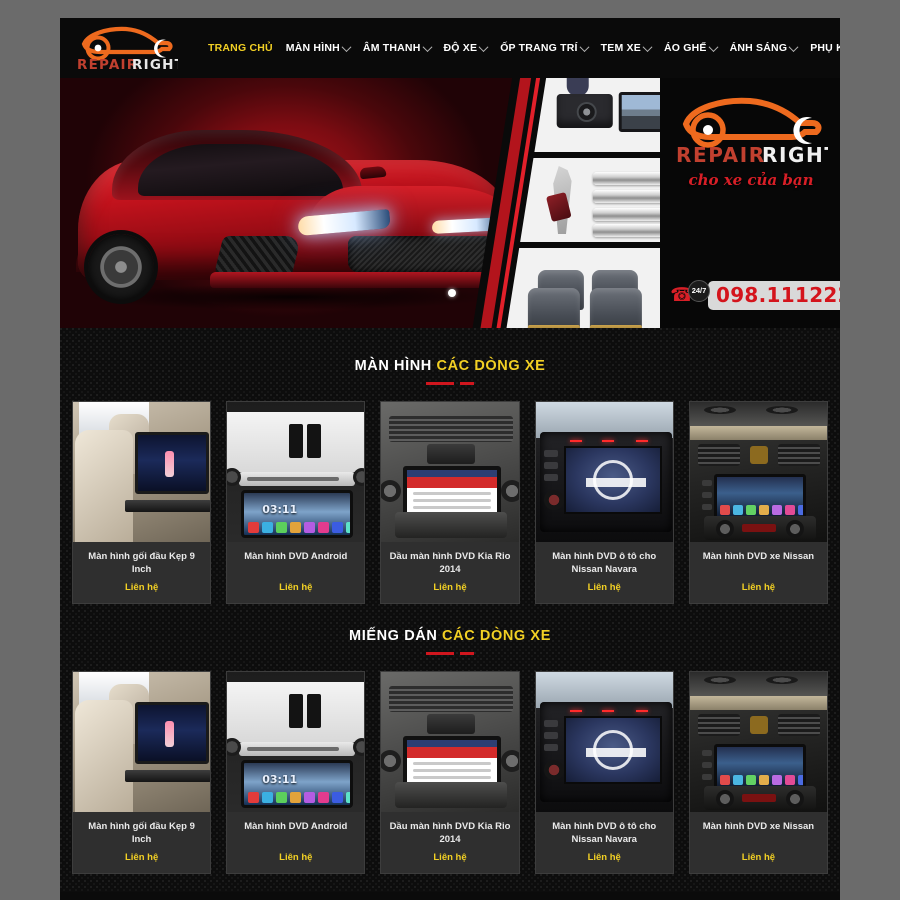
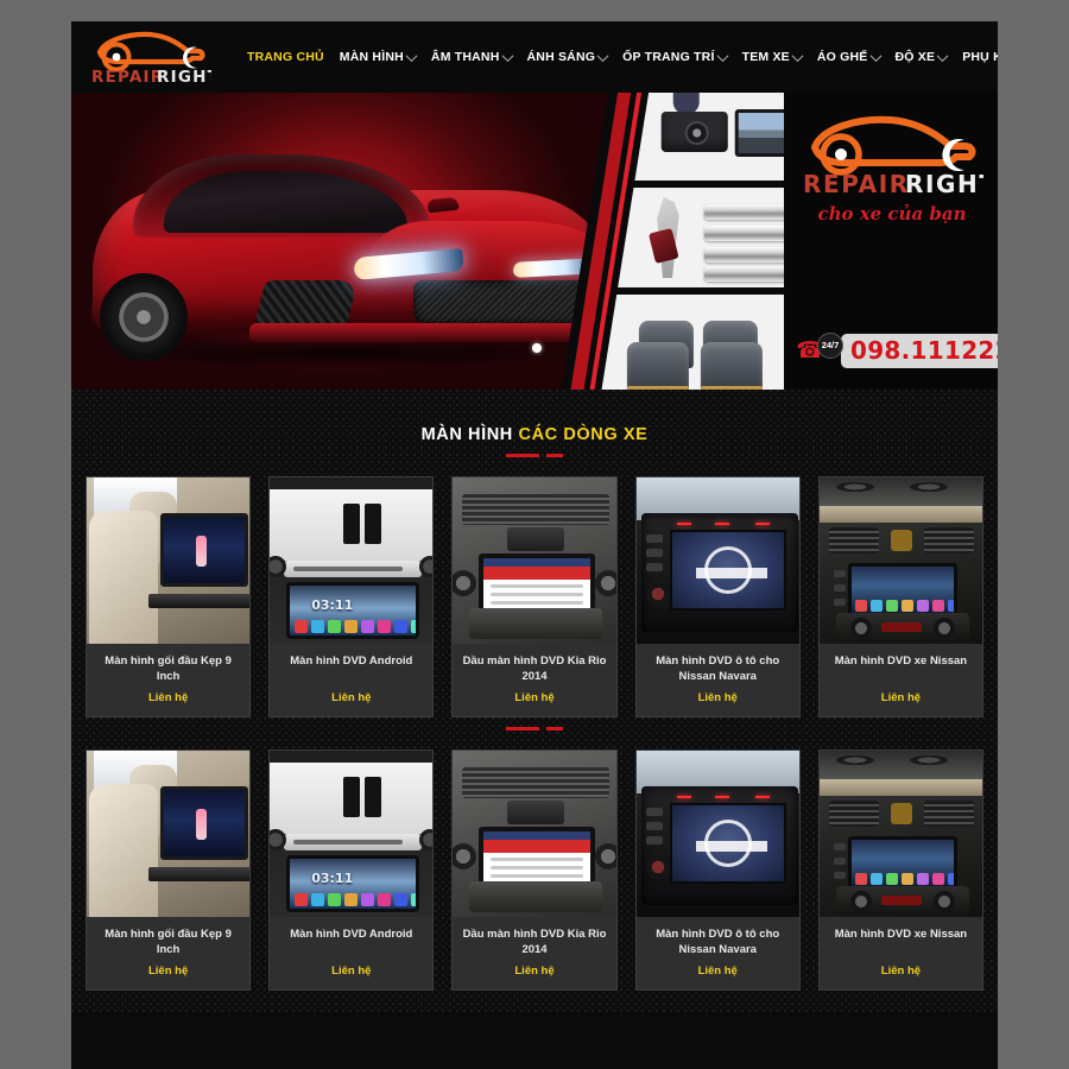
  REPAIR
  RIGH
  TRANG CHỦ
  MÀN HÌNH
  ÂM THANH
- ĐỘ XE
+ ÁNH SÁNG
  ỐP TRANG TRÍ
  TEM XE
  ÁO GHẾ
- ÁNH SÁNG
+ ĐỘ XE
  REPAIR
  RIGH
  cho xe của bạn
  ☎
  24/7
  098.11122
  MÀN HÌNH CÁC DÒNG XE
  Màn hình gối đầu Kẹp 9 Inch
  Liên hệ
  03:11
  Màn hình DVD Android
  Liên hệ
  Dầu màn hình DVD Kia Rio 2014
  Liên hệ
  Màn hình DVD ô tô cho Nissan Navara
  Liên hệ
  Màn hình DVD xe Nissan
  Liên hệ
- MIẾNG DÁN CÁC DÒNG XE
  Màn hình gối đầu Kẹp 9 Inch
  Liên hệ
  03:11
  Màn hình DVD Android
  Liên hệ
  Dầu màn hình DVD Kia Rio 2014
  Liên hệ
  Màn hình DVD ô tô cho Nissan Navara
  Liên hệ
  Màn hình DVD xe Nissan
  Liên hệ
